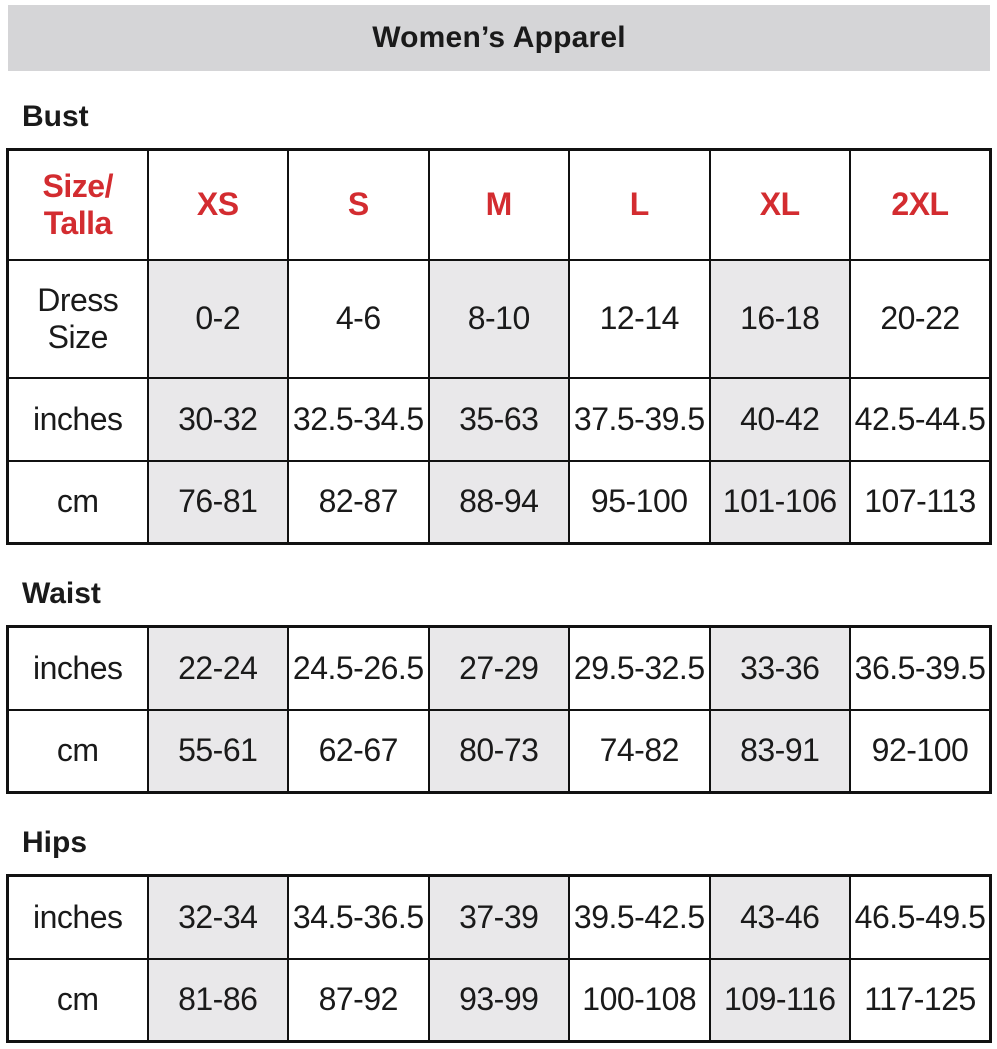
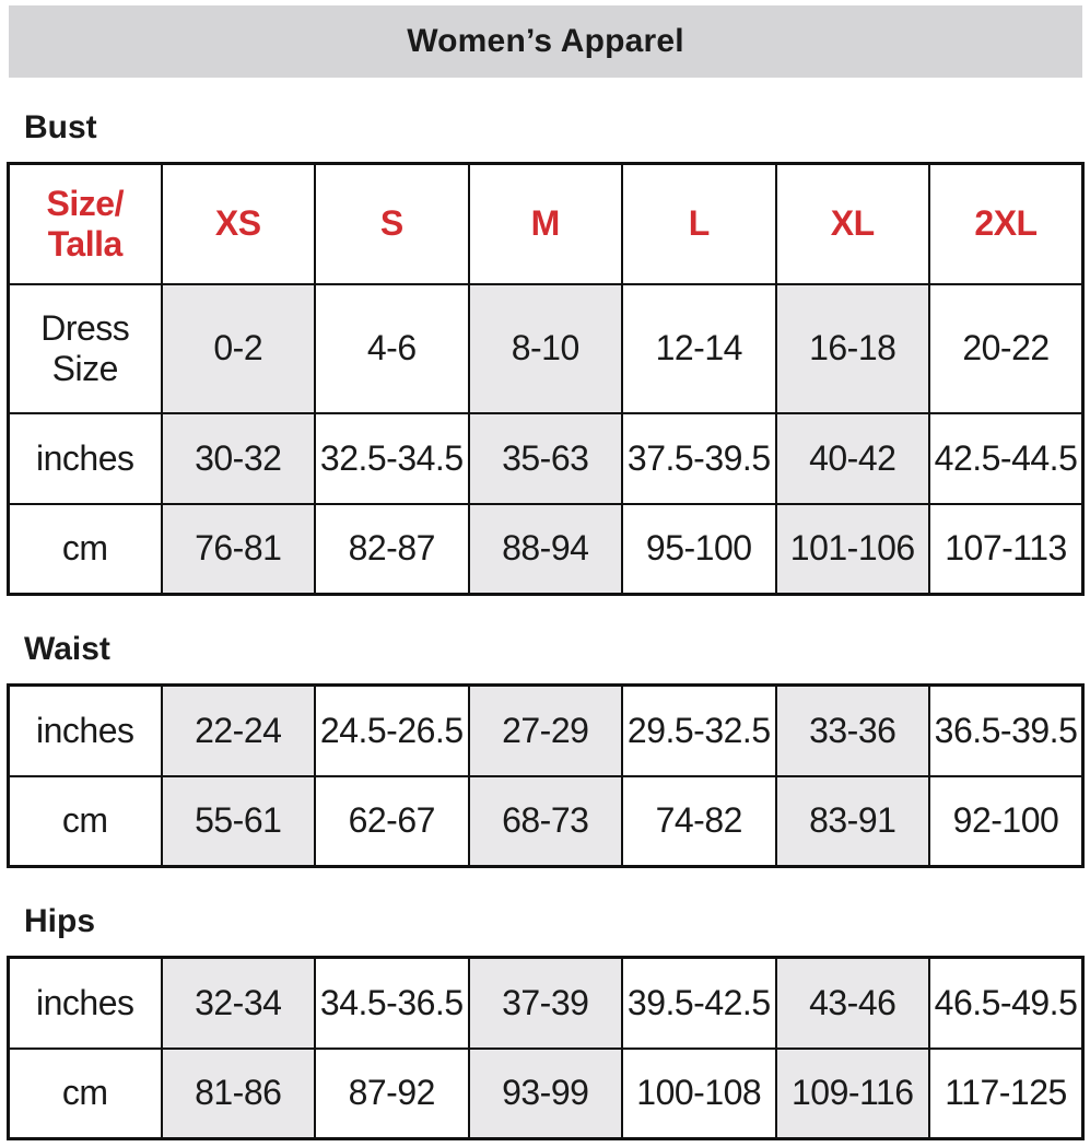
  Women’s Apparel
  Bust
  Size/ Talla	XS	S	M	L	XL	2XL
  Dress Size	0-2	4-6	8-10	12-14	16-18	20-22
  inches	30-32	32.5-34.5	35-63	37.5-39.5	40-42	42.5-44.5
  cm	76-81	82-87	88-94	95-100	101-106	107-113
  Waist
  inches	22-24	24.5-26.5	27-29	29.5-32.5	33-36	36.5-39.5
- cm	55-61	62-67	80-73	74-82	83-91	92-100
+ cm	55-61	62-67	68-73	74-82	83-91	92-100
  Hips
  inches	32-34	34.5-36.5	37-39	39.5-42.5	43-46	46.5-49.5
  cm	81-86	87-92	93-99	100-108	109-116	117-125
